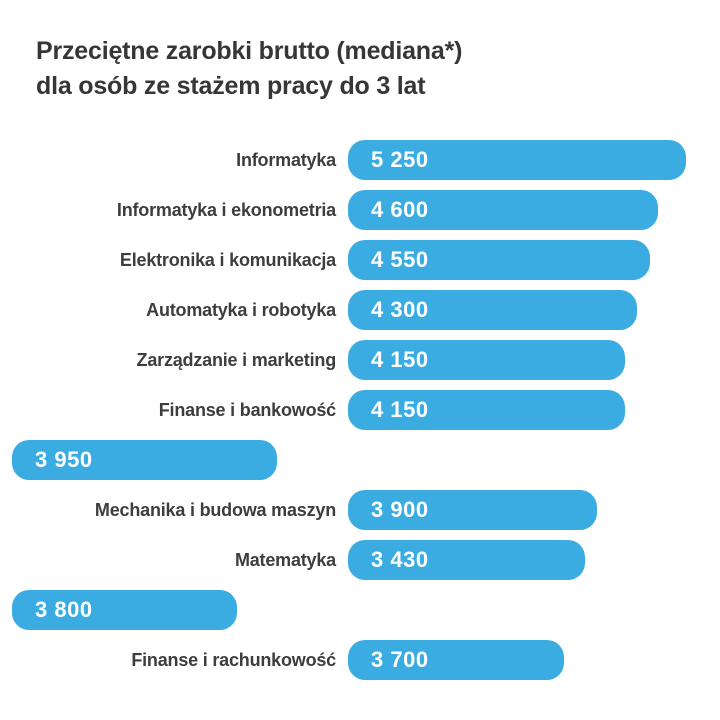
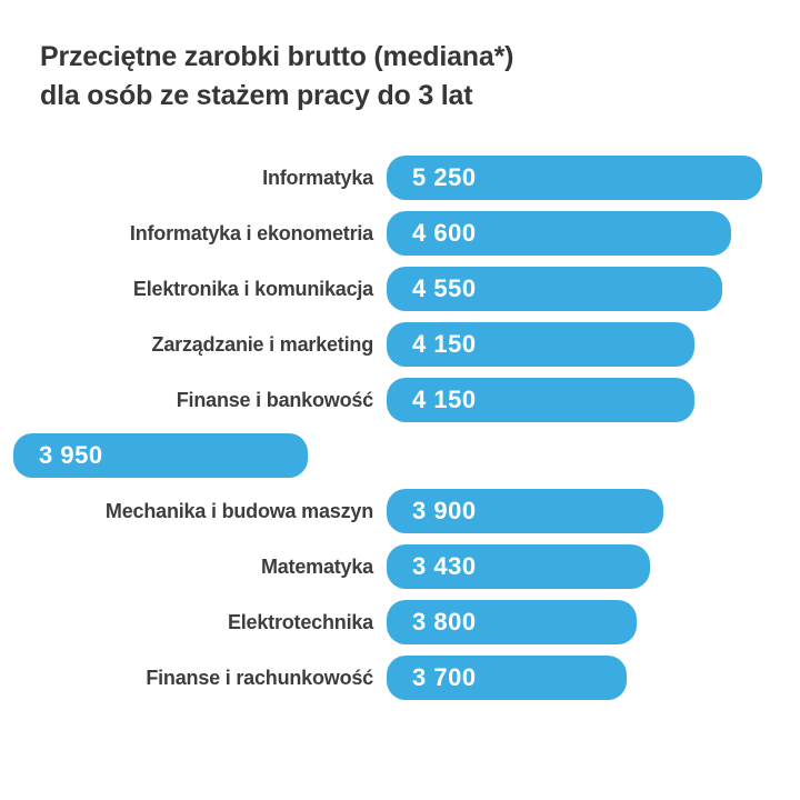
  Przeciętne zarobki brutto (mediana*)
  dla osób ze stażem pracy do 3 lat
  Informatyka
  5 250
  Informatyka i ekonometria
  4 600
  Elektronika i komunikacja
  4 550
- Automatyka i robotyka
- 4 300
  Zarządzanie i marketing
  4 150
  Finanse i bankowość
  4 150
  3 950
  Mechanika i budowa maszyn
  3 900
  Matematyka
  3 430
+ Elektrotechnika
  3 800
  Finanse i rachunkowość
  3 700
